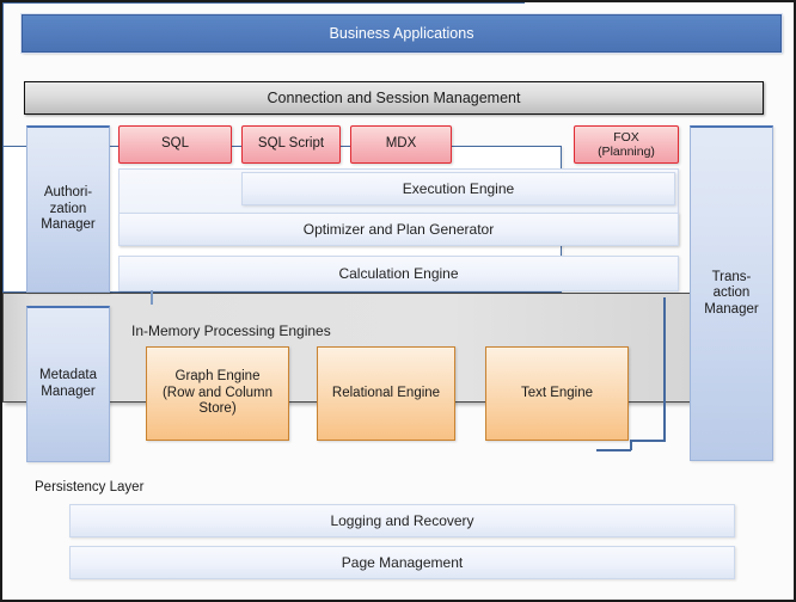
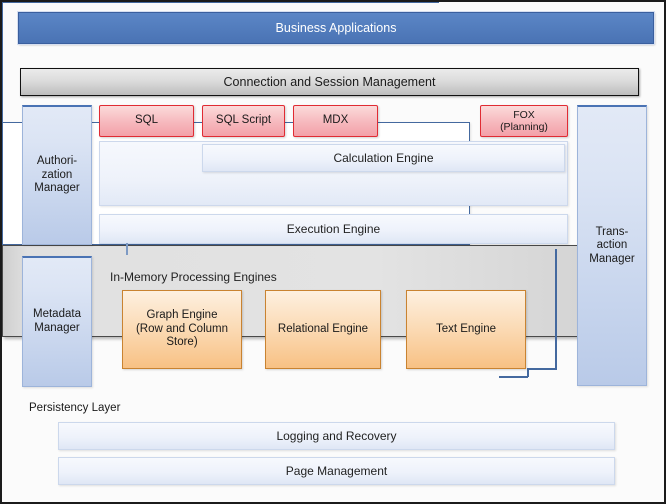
  Business Applications
  Connection and Session Management
  Authori-
  zation
  Manager
  Metadata
  Manager
  Trans-
  action
  Manager
  SQL
  SQL Script
  MDX
  FOX
  (Planning)
- Execution Engine
+ Calculation Engine
- Optimizer and Plan Generator
- Calculation Engine
+ Execution Engine
  In-Memory Processing Engines
  Graph Engine
  (Row and Column
  Store)
  Relational Engine
  Text Engine
  Persistency Layer
  Logging and Recovery
  Page Management
